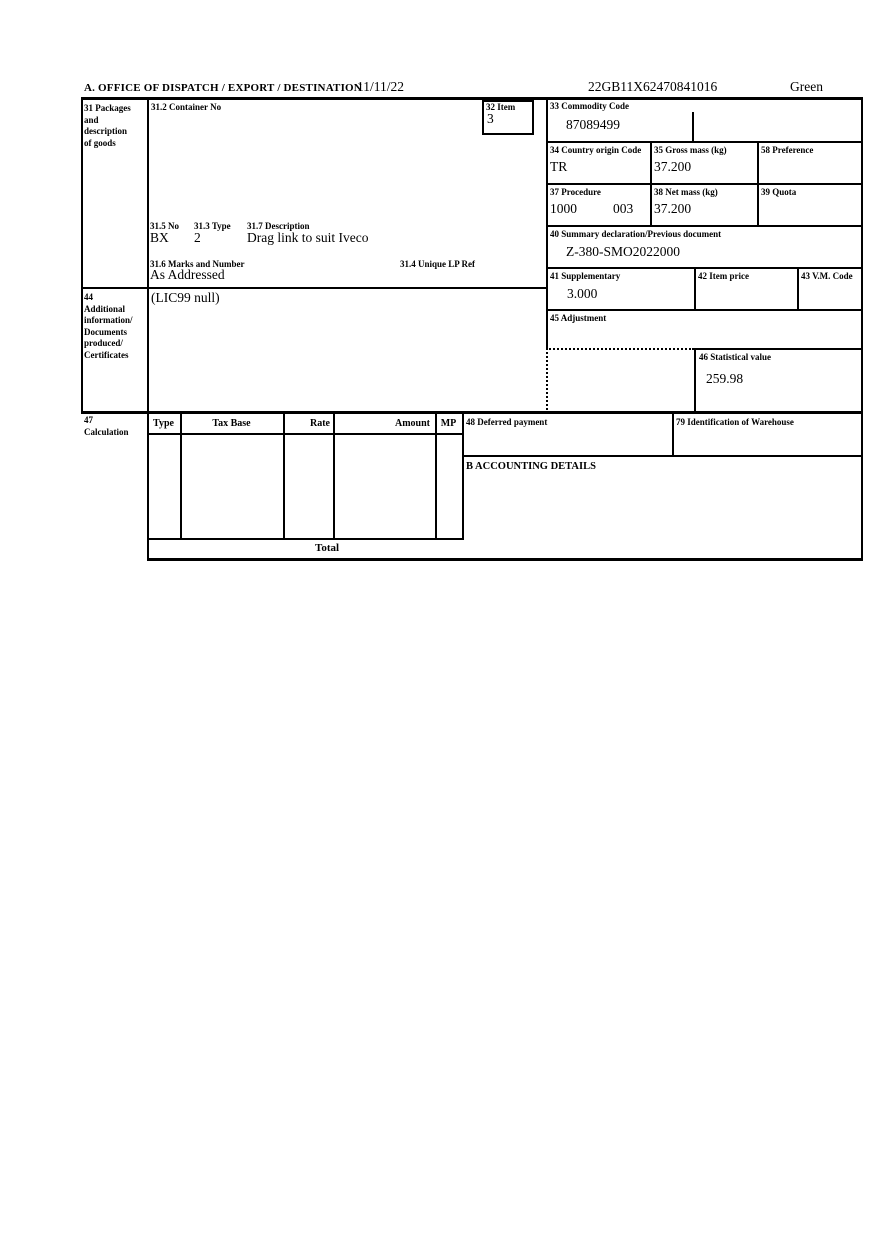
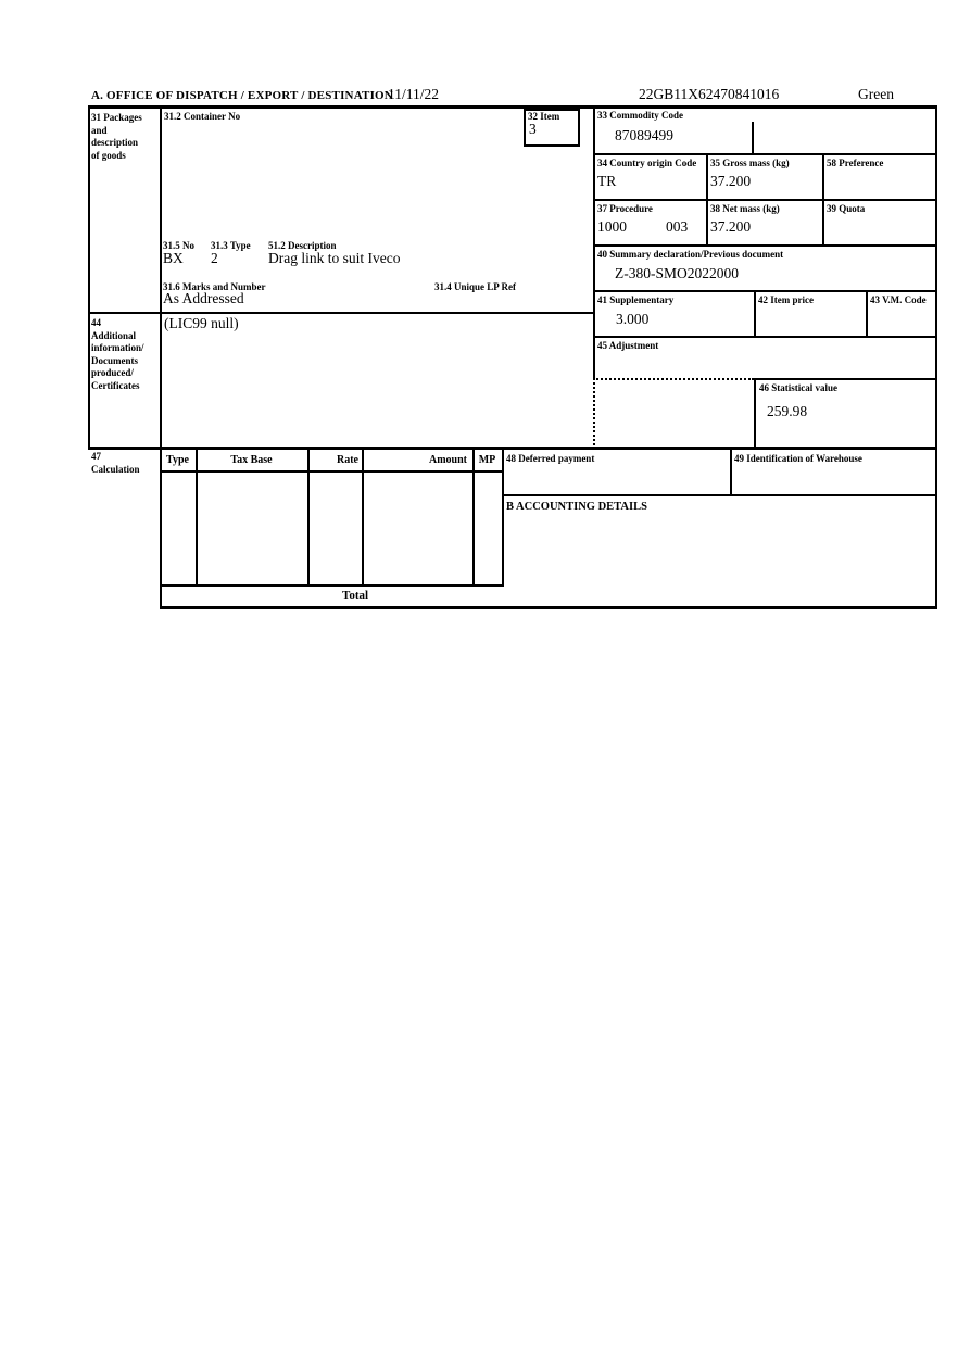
  A. OFFICE OF DISPATCH / EXPORT / DESTINATION
  11/11/22
  22GB11X62470841016
  Green
  31 Packages
  and
  description
  of goods
  31.2 Container No
  32 Item
  3
  33 Commodity Code
  87089499
  34 Country origin Code
  TR
  35 Gross mass (kg)
  37.200
  58 Preference
  37 Procedure
  1000
  003
  38 Net mass (kg)
  37.200
  39 Quota
  31.5 No
  31.3 Type
- 31.7 Description
+ 51.2 Description
  BX
  2
  Drag link to suit Iveco
  40 Summary declaration/Previous document
  Z-380-SMO2022000
  31.6 Marks and Number
  31.4 Unique LP Ref
  As Addressed
  41 Supplementary
  3.000
  42 Item price
  43 V.M. Code
  44
  Additional
  information/
  Documents
  produced/
  Certificates
  (LIC99 null)
  45 Adjustment
  46 Statistical value
  259.98
  47
  Calculation
  Type
  Tax Base
  Rate
  Amount
  MP
  Total
  48 Deferred payment
- 79 Identification of Warehouse
+ 49 Identification of Warehouse
  B ACCOUNTING DETAILS
